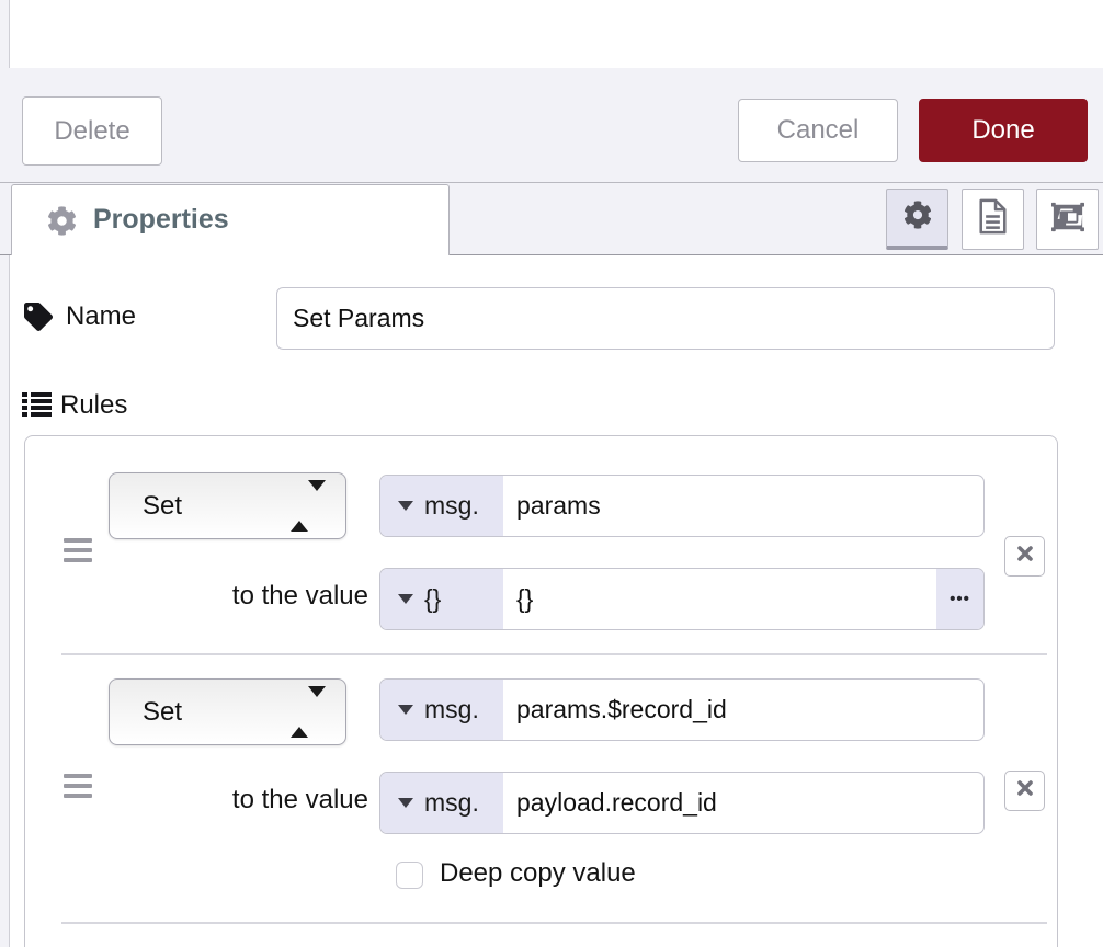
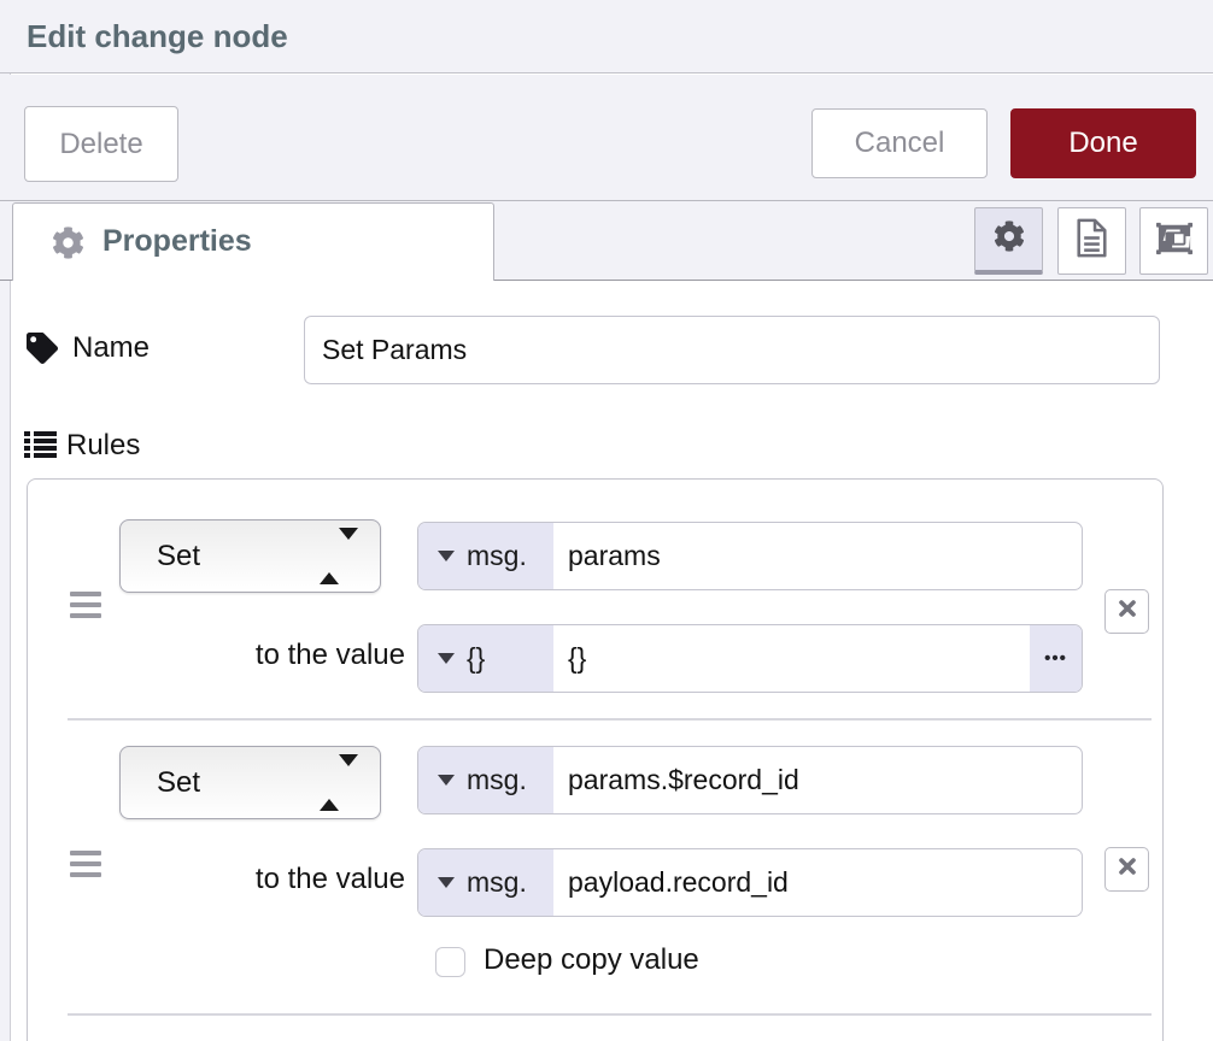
+ Edit change node
  Delete
  Cancel
  Done
  Properties
  Name
  Set Params
  Rules
  Set
  msg.
  params
  to the value
  {}
  {}
  •••
  Set
  msg.
  params.$record_id
  to the value
  msg.
  payload.record_id
  Deep copy value
